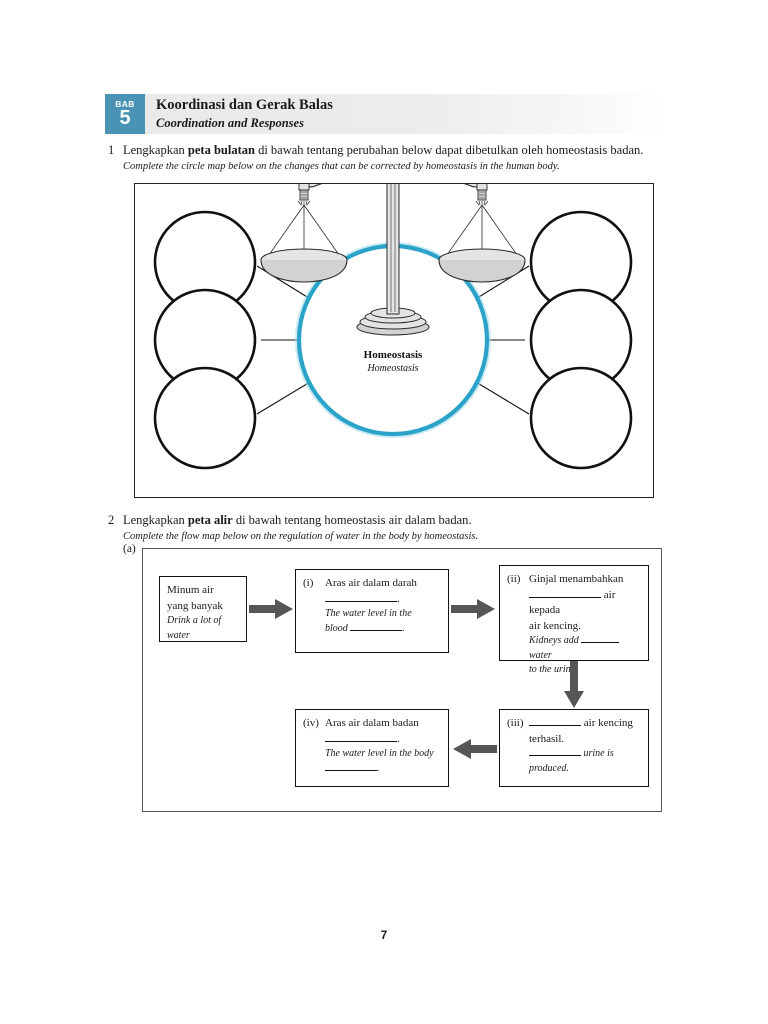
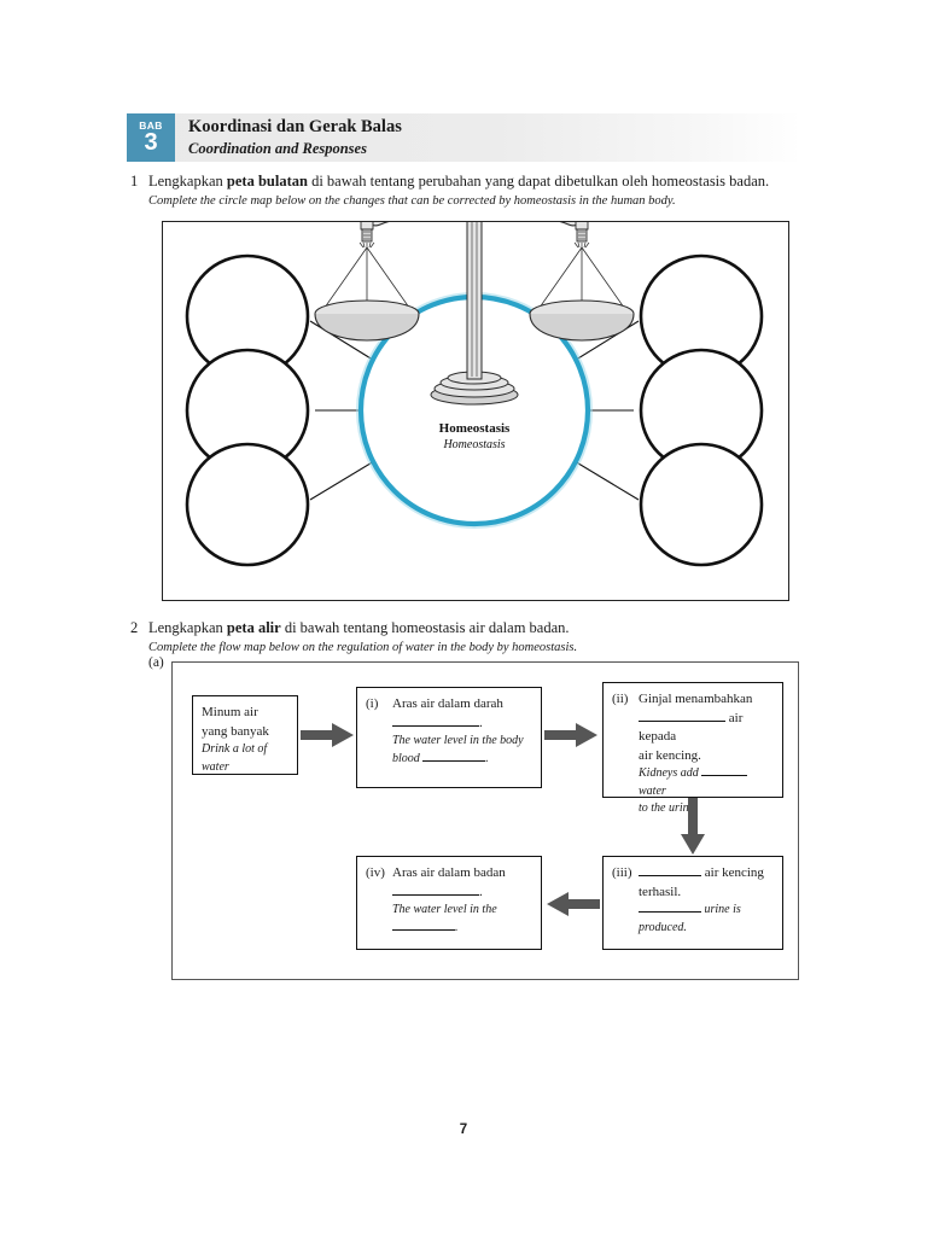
  BAB
- 5
+ 3
  Koordinasi dan Gerak Balas
  Coordination and Responses
  1
- Lengkapkan peta bulatan di bawah tentang perubahan below dapat dibetulkan oleh homeostasis badan.
+ Lengkapkan peta bulatan di bawah tentang perubahan yang dapat dibetulkan oleh homeostasis badan.
  Complete the circle map below on the changes that can be corrected by homeostasis in the human body.
  Homeostasis
  Homeostasis
  2
  Lengkapkan peta alir di bawah tentang homeostasis air dalam badan.
  Complete the flow map below on the regulation of water in the body by homeostasis.
  (a)
  Minum air
  yang banyak
  Drink a lot of
  water
  (i) Aras air dalam darah
  .
- The water level in the
+ The water level in the body
  blood .
  (ii) Ginjal menambahkan
  air kepada
  air kencing.
  Kidneys add water
  to the urin
  (iii) air kencing
  terhasil.
  urine is produced.
  (iv) Aras air dalam badan
  .
- The water level in the body
+ The water level in the
  .
  7
